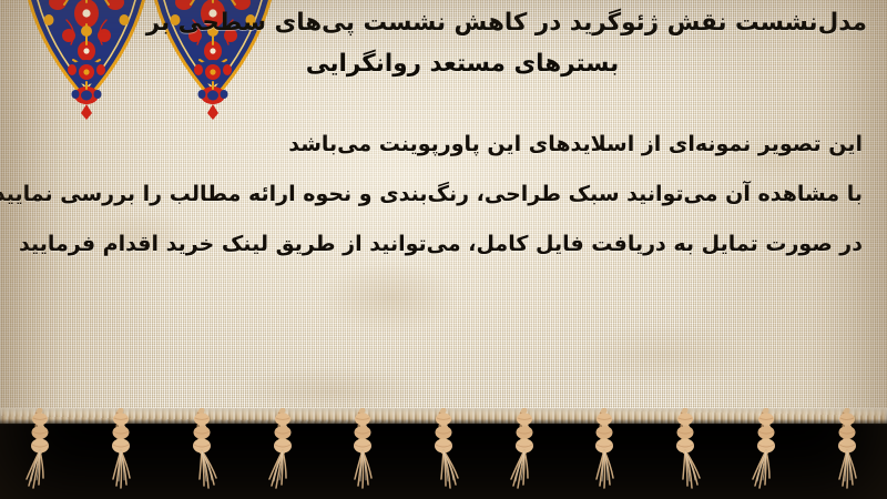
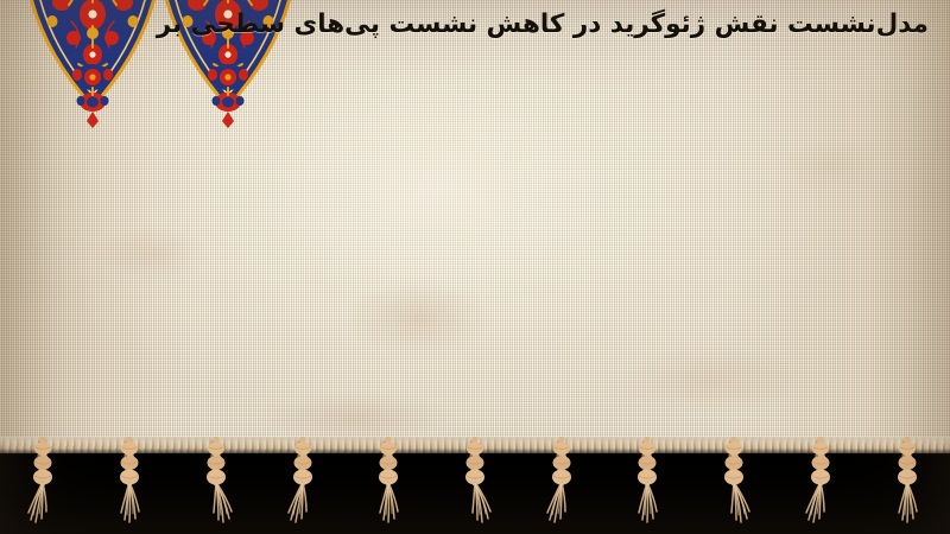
  مدل‌نشست نقش ژئوگرید در کاهش نشست پی‌های سطحی بر
- بسترهای مستعد روانگرایی
- این تصویر نمونه‌ای از اسلایدهای این پاورپوینت می‌باشد
- با مشاهده آن می‌توانید سبک طراحی، رنگ‌بندی و نحوه ارائه مطالب را بررسی نمایید
- در صورت تمایل به دریافت فایل کامل، می‌توانید از طریق لینک خرید اقدام فرمایید
